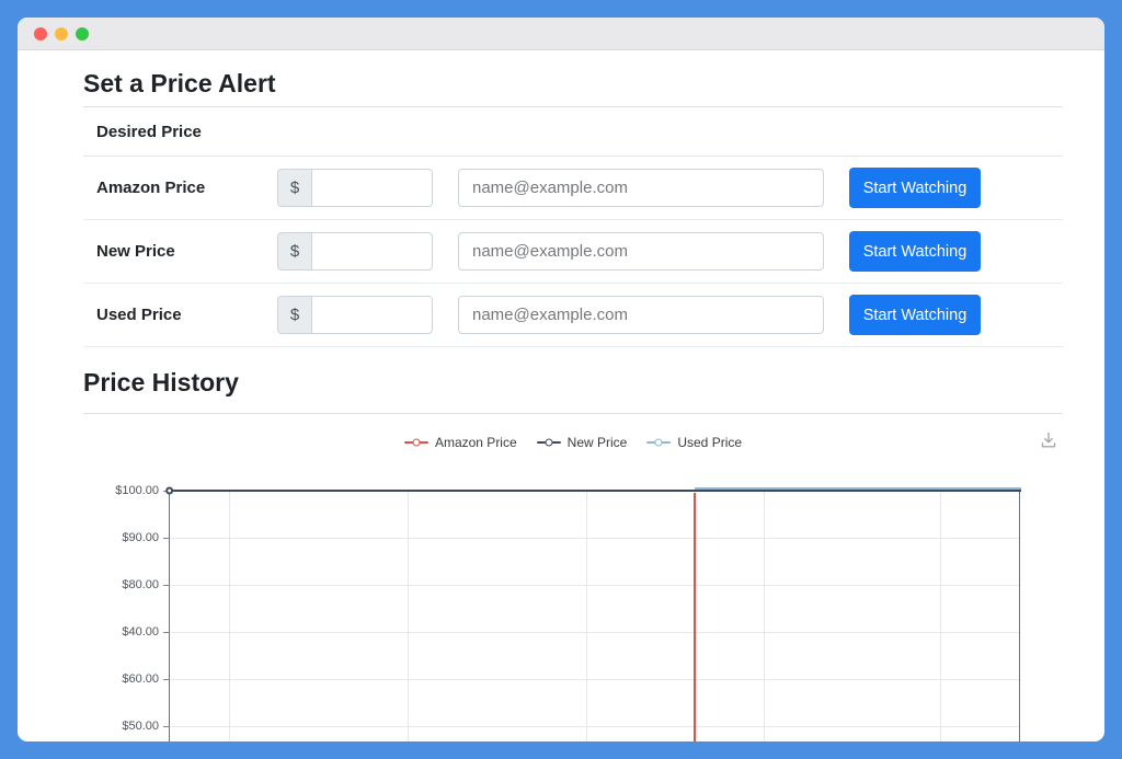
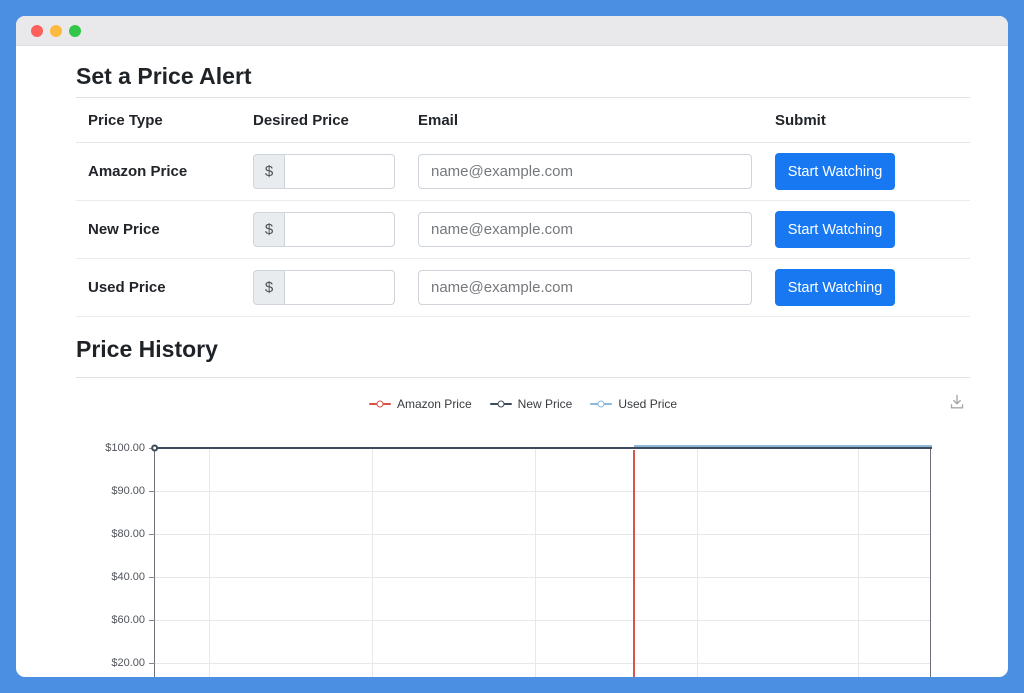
  Set a Price Alert
+ Price Type
  Desired Price
+ Email
+ Submit
  Amazon Price
  $
  name@example.com
  Start Watching
  New Price
  $
  name@example.com
  Start Watching
  Used Price
  $
  name@example.com
  Start Watching
  Price History
  Amazon Price
  New Price
  Used Price
  $100.00
  $90.00
  $80.00
  $40.00
  $60.00
- $50.00
+ $20.00
